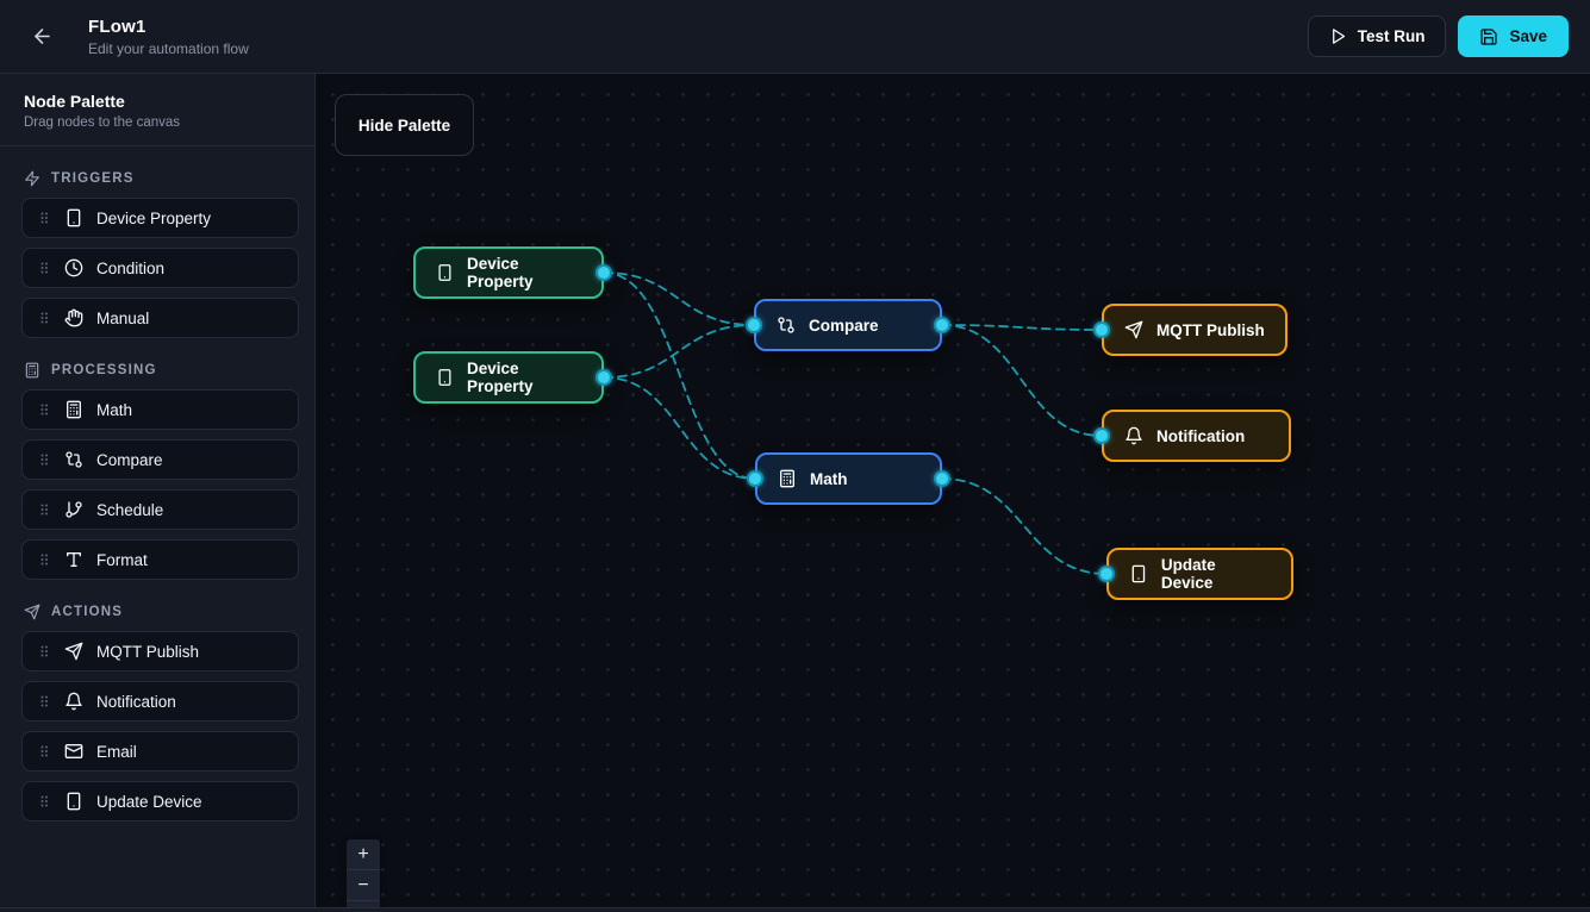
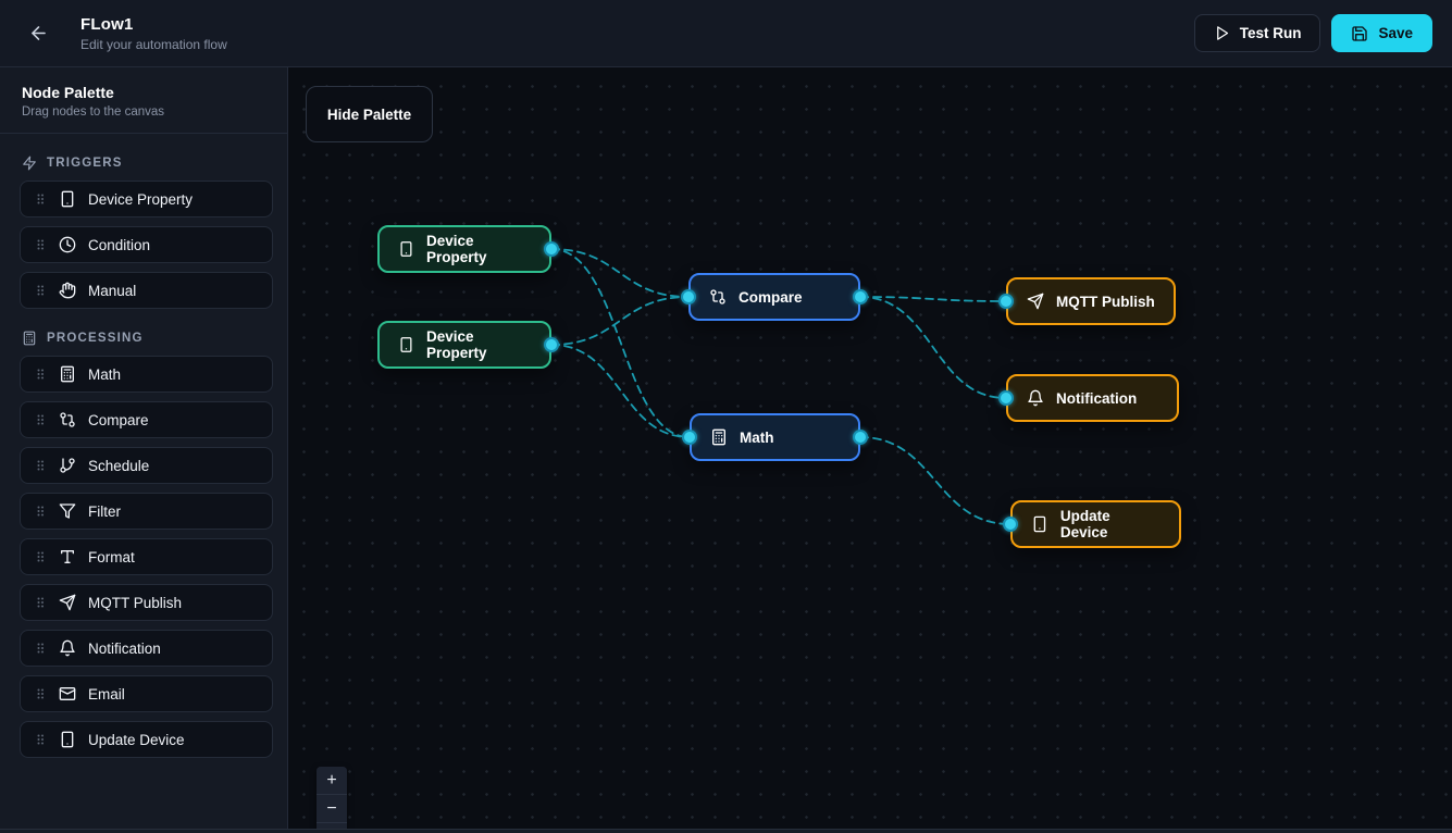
  FLow1
  Edit your automation flow
  Test Run
  Save
  Node Palette
  Drag nodes to the canvas
  TRIGGERS
  Device Property
  Condition
  Manual
  PROCESSING
  Math
  Compare
  Schedule
+ Filter
  Format
- ACTIONS
  MQTT Publish
  Notification
  Email
  Update Device
  Hide Palette
  Device Property
  Device Property
  Compare
  Math
  MQTT Publish
  Notification
  Update Device
  +
  −
